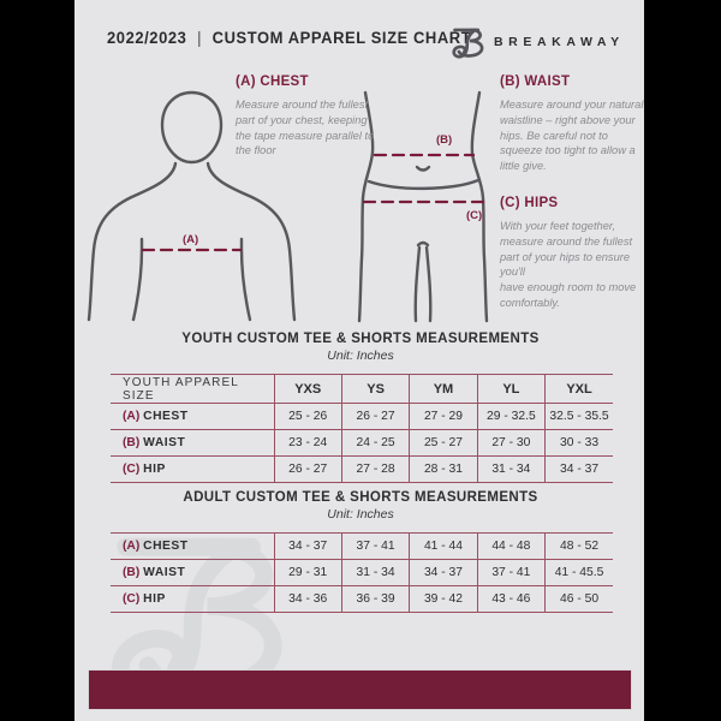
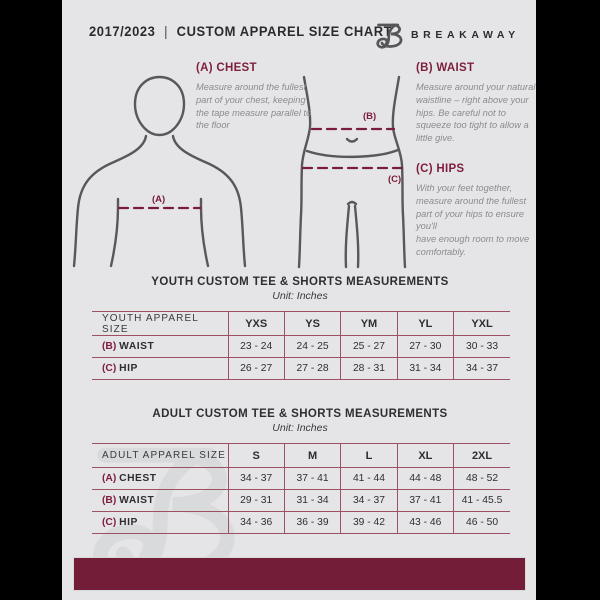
- 2022/2023
+ 2017/2023
  |
  CUSTOM APPAREL SIZE CHART
  BREAKAWAY
  (A)
  (B)
  (C)
  (A) CHEST
  Measure around the fullest part of your chest, keeping the tape measure parallel to the floor
  (B) WAIST
  Measure around your natural waistline – right above your hips. Be careful not to squeeze too tight to allow a little give.
  (C) HIPS
  With your feet together, measure around the fullest part of your hips to ensure you'll
  have enough room to move comfortably.
  YOUTH CUSTOM TEE & SHORTS MEASUREMENTS
  Unit: Inches
  YOUTH APPAREL SIZE	YXS	YS	YM	YL	YXL
- (A) CHEST	25 - 26	26 - 27	27 - 29	29 - 32.5	32.5 - 35.5
  (B) WAIST	23 - 24	24 - 25	25 - 27	27 - 30	30 - 33
  (C) HIP	26 - 27	27 - 28	28 - 31	31 - 34	34 - 37
  ADULT CUSTOM TEE & SHORTS MEASUREMENTS
  Unit: Inches
+ ADULT APPAREL SIZE	S	M	L	XL	2XL
  (A) CHEST	34 - 37	37 - 41	41 - 44	44 - 48	48 - 52
  (B) WAIST	29 - 31	31 - 34	34 - 37	37 - 41	41 - 45.5
  (C) HIP	34 - 36	36 - 39	39 - 42	43 - 46	46 - 50
